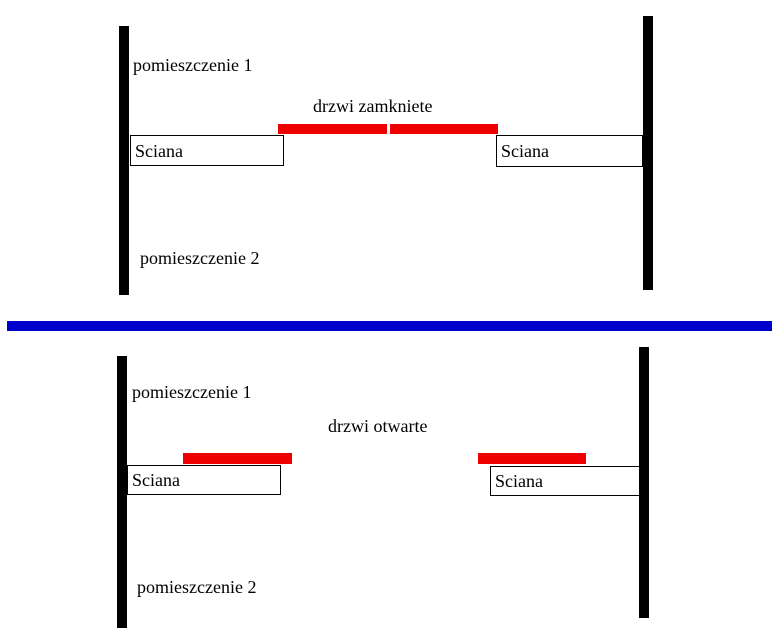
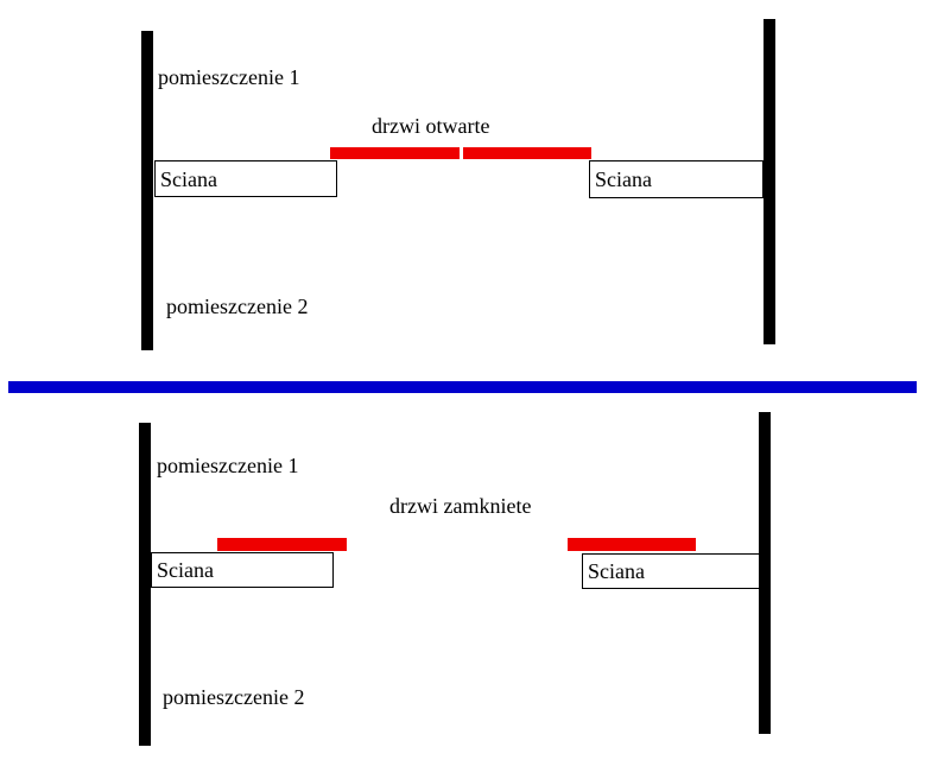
  pomieszczenie 1
- drzwi zamkniete
+ drzwi otwarte
  Sciana
  Sciana
  pomieszczenie 2
  pomieszczenie 1
- drzwi otwarte
+ drzwi zamkniete
  Sciana
  Sciana
  pomieszczenie 2
